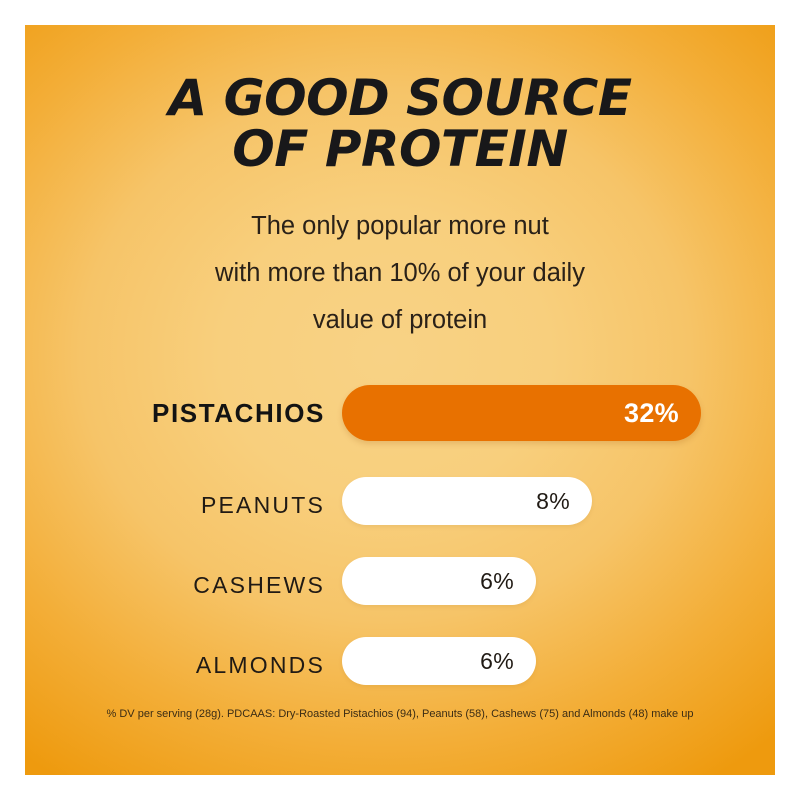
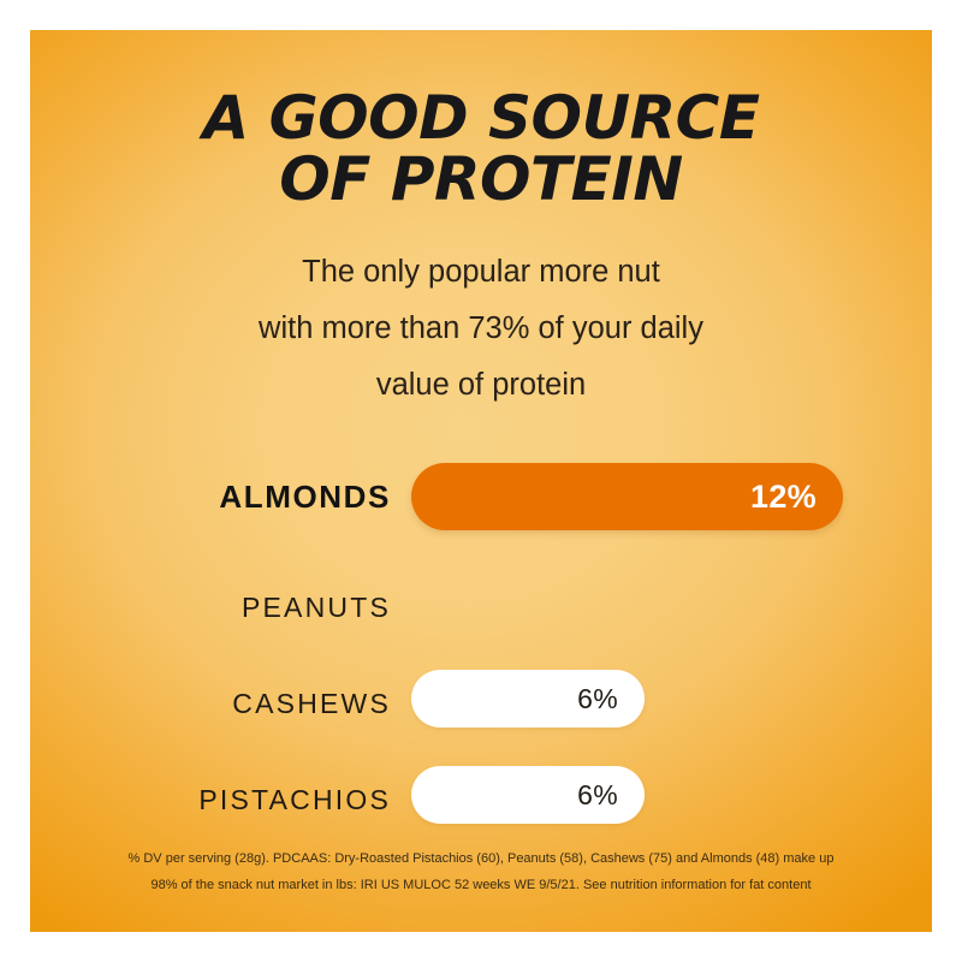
  A GOOD SOURCE
  OF PROTEIN
  The only popular more nut
- with more than 10% of your daily
+ with more than 73% of your daily
  value of protein
- PISTACHIOS
+ ALMONDS
- 32%
+ 12%
  PEANUTS
- 8%
  CASHEWS
  6%
- ALMONDS
+ PISTACHIOS
  6%
- % DV per serving (28g). PDCAAS: Dry-Roasted Pistachios (94), Peanuts (58), Cashews (75) and Almonds (48) make up
+ % DV per serving (28g). PDCAAS: Dry-Roasted Pistachios (60), Peanuts (58), Cashews (75) and Almonds (48) make up
+ 98% of the snack nut market in lbs: IRI US MULOC 52 weeks WE 9/5/21. See nutrition information for fat content
